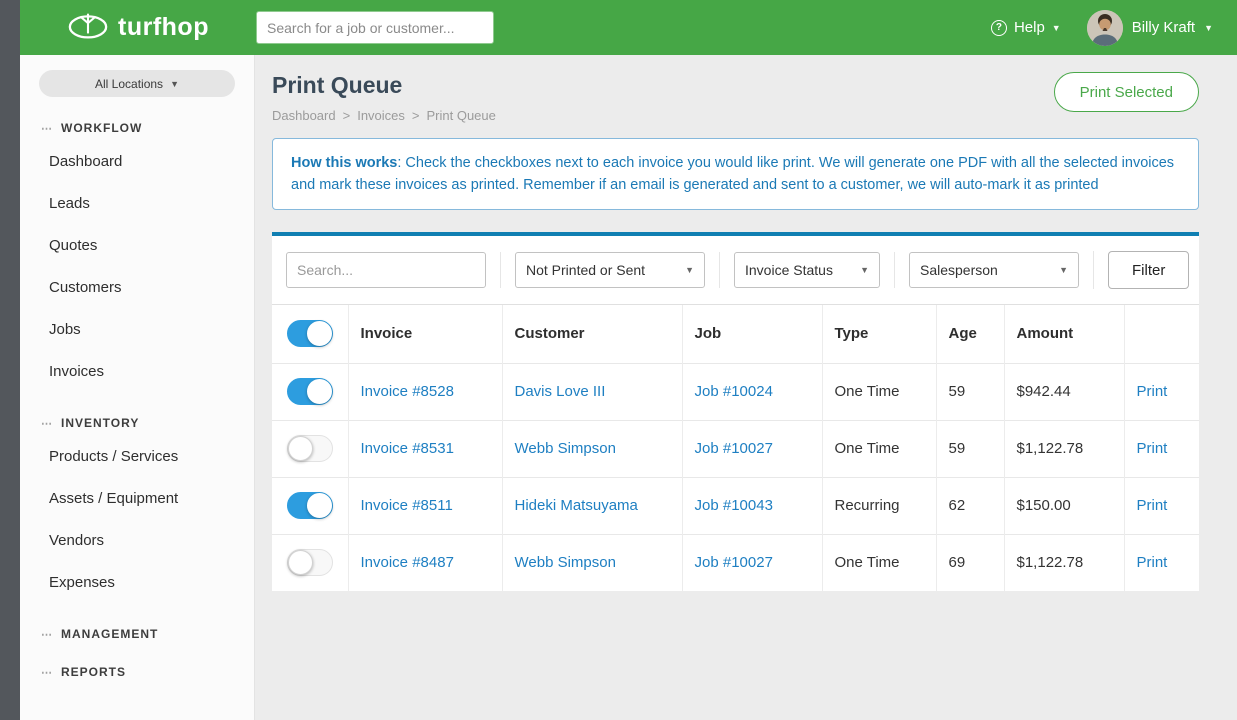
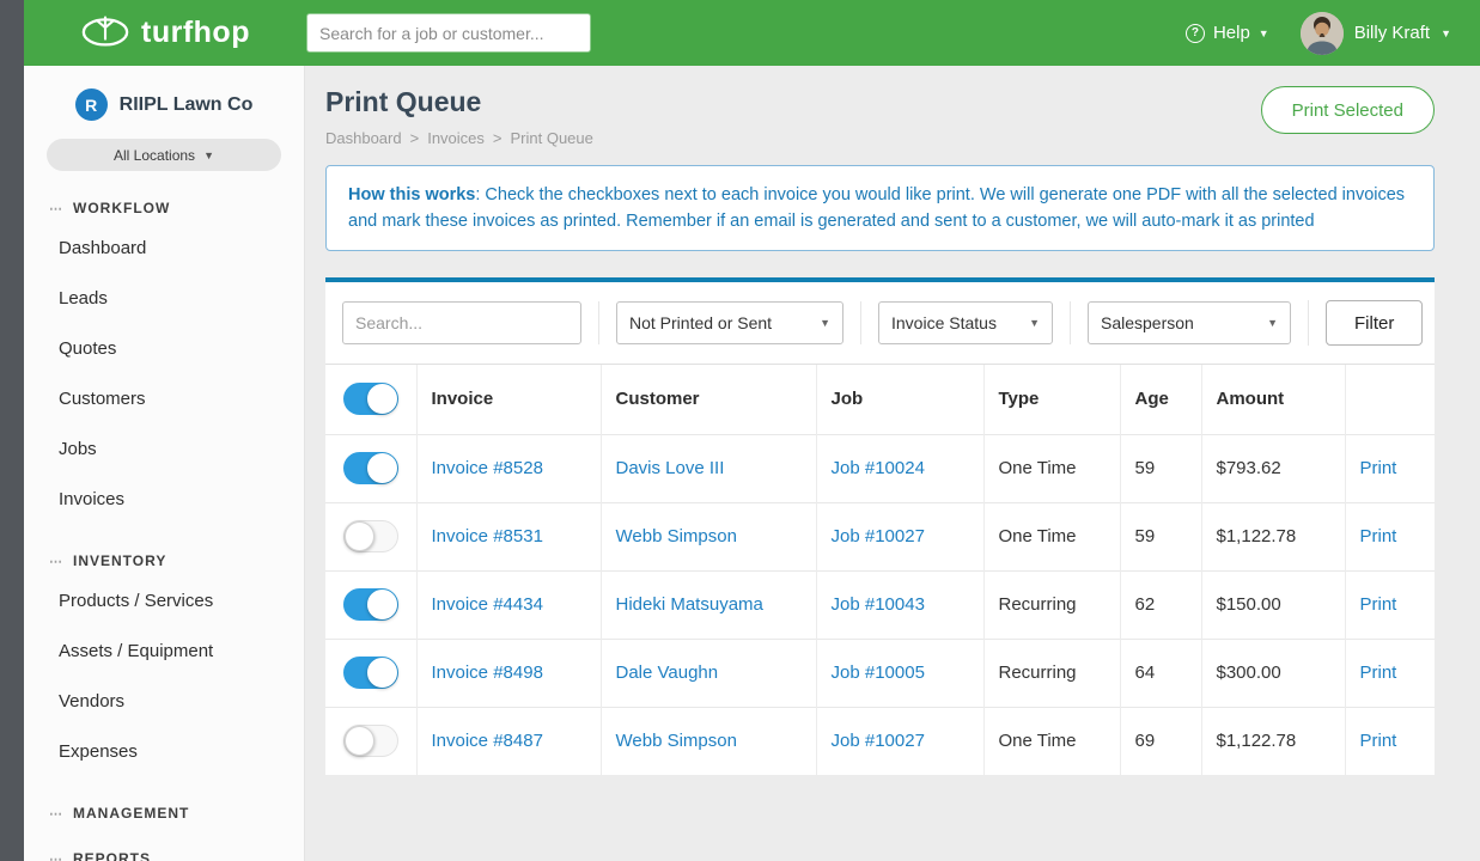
  turfhop
  Search for a job or customer...
  ?
  Help
  ▼
  Billy Kraft
  ▼
+ R
+ RIIPL Lawn Co
  All Locations
  ▼
  ⋯
  WORKFLOW
  Dashboard
  Leads
  Quotes
  Customers
  Jobs
  Invoices
  ⋯
  INVENTORY
  Products / Services
  Assets / Equipment
  Vendors
  Expenses
  ⋯
  MANAGEMENT
  ⋯
  REPORTS
  Print Queue
  Dashboard
  >
  Invoices
  >
  Print Queue
  Print Selected
  How this works: Check the checkboxes next to each invoice you would like print. We will generate one PDF with all the selected invoices and mark these invoices as printed. Remember if an email is generated and sent to a customer, we will auto-mark it as printed
  Search...
  Not Printed or Sent
  ▼
  Invoice Status
  ▼
  Salesperson
  ▼
  Filter
  	Invoice	Customer	Job	Type	Age	Amount
- 	Invoice #8528	Davis Love III	Job #10024	One Time	59	$942.44	Print
+ 	Invoice #8528	Davis Love III	Job #10024	One Time	59	$793.62	Print
  	Invoice #8531	Webb Simpson	Job #10027	One Time	59	$1,122.78	Print
- 	Invoice #8511	Hideki Matsuyama	Job #10043	Recurring	62	$150.00	Print
+ 	Invoice #4434	Hideki Matsuyama	Job #10043	Recurring	62	$150.00	Print
+ 	Invoice #8498	Dale Vaughn	Job #10005	Recurring	64	$300.00	Print
  	Invoice #8487	Webb Simpson	Job #10027	One Time	69	$1,122.78	Print
